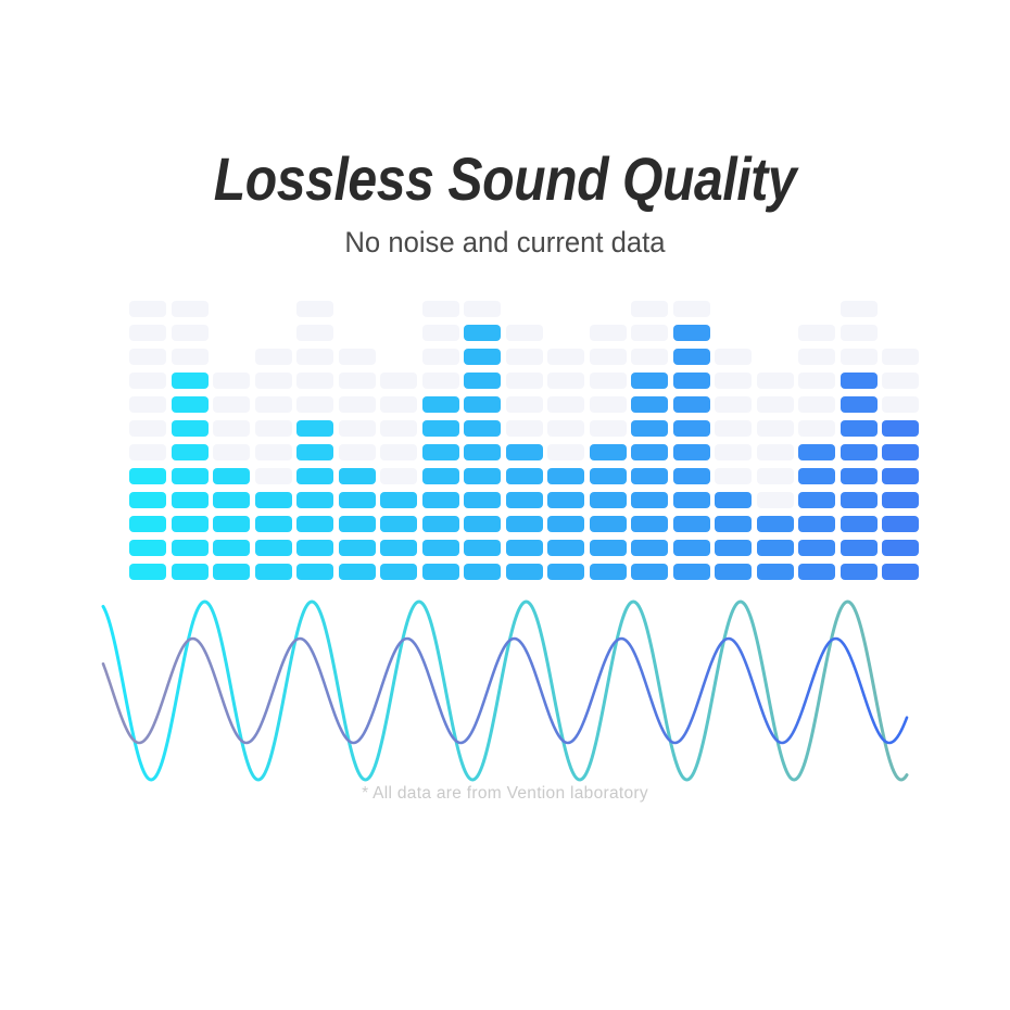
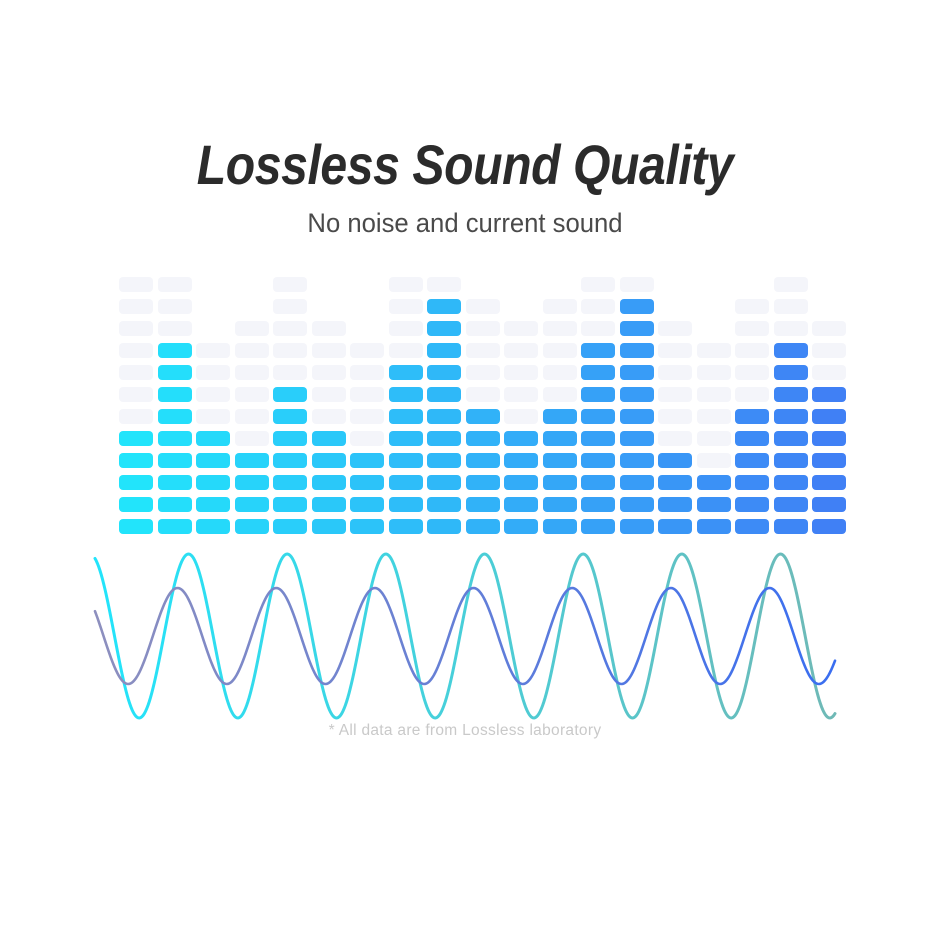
  Lossless Sound Quality
- No noise and current data
+ No noise and current sound
- * All data are from Vention laboratory
+ * All data are from Lossless laboratory
